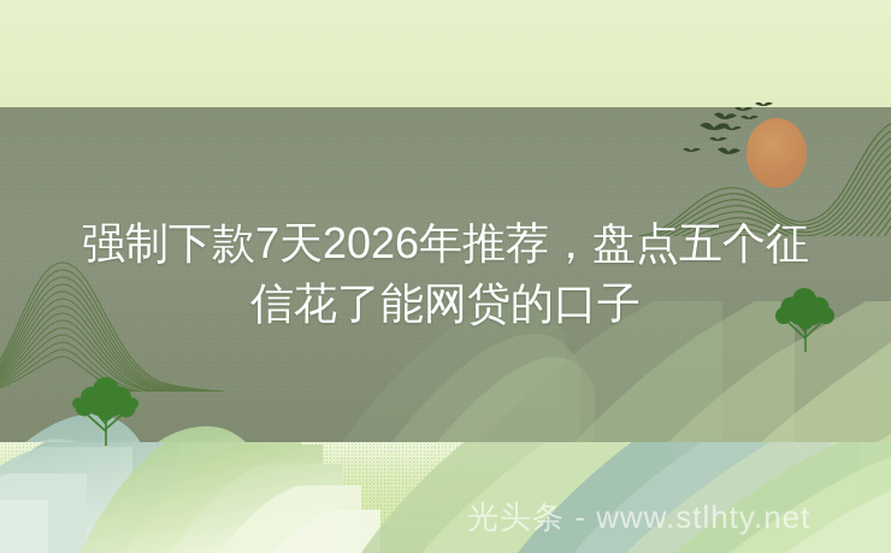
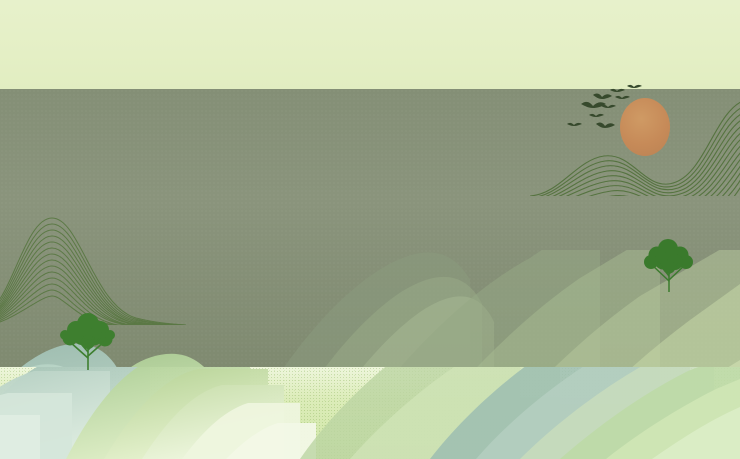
- 强制下款7天2026年推荐，盘点五个征
- 信花了能网贷的口子
- 光头条 - www.stlhty.net
